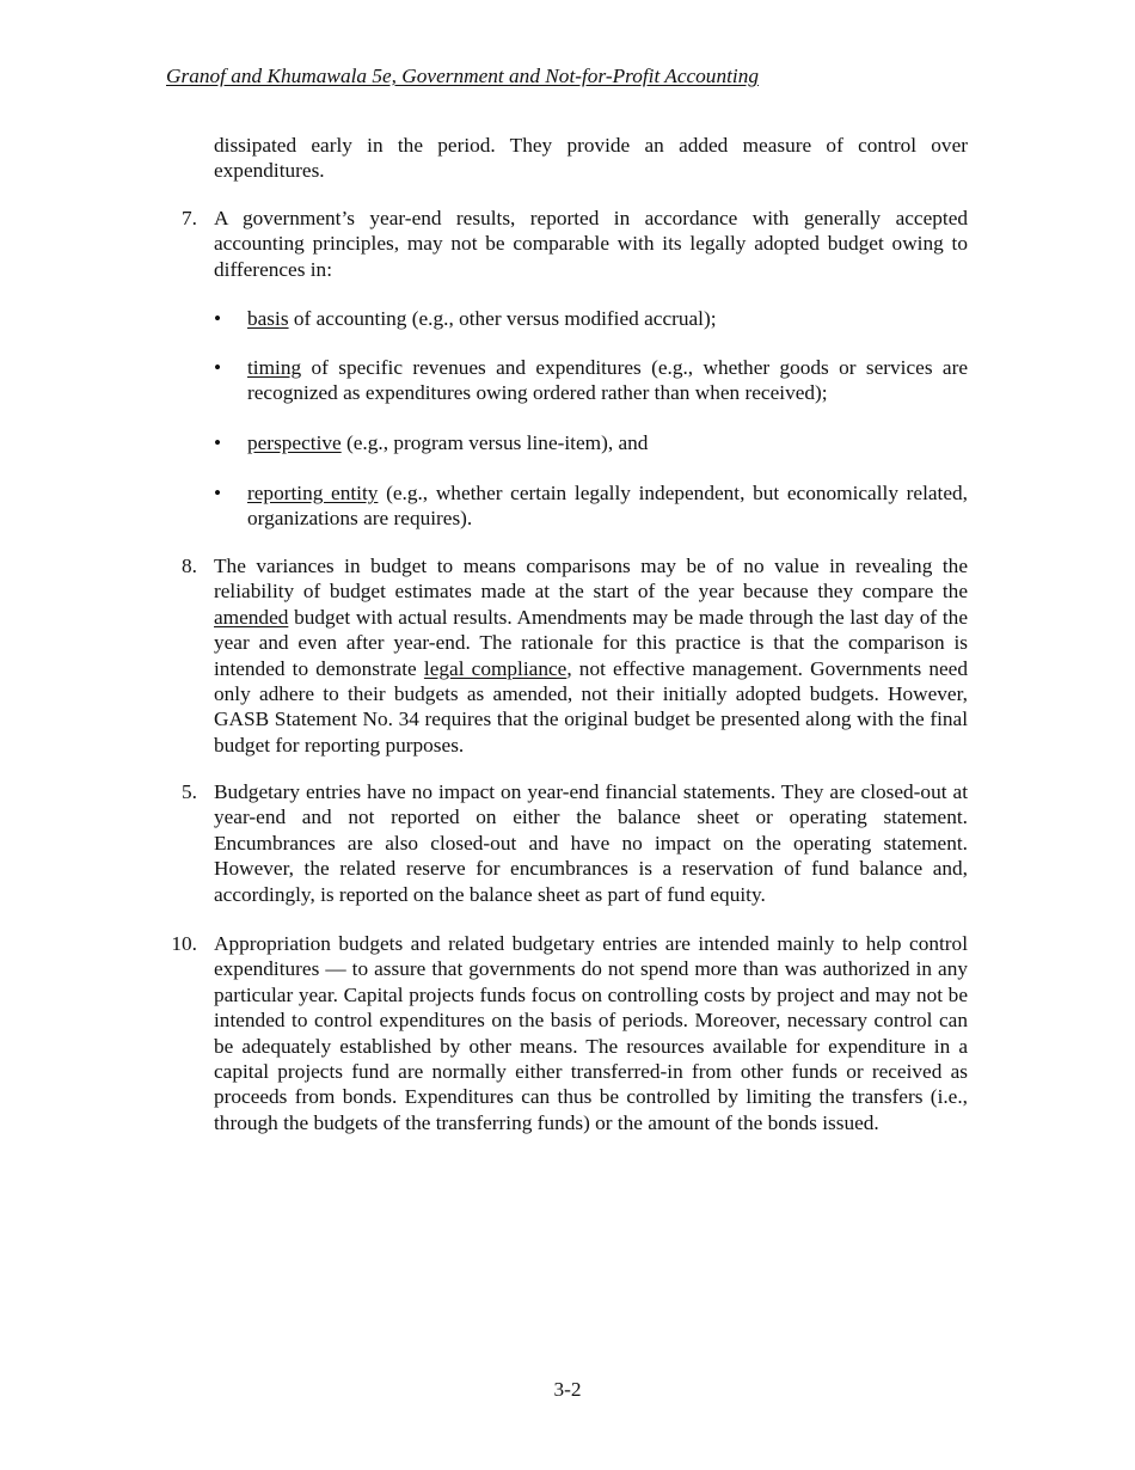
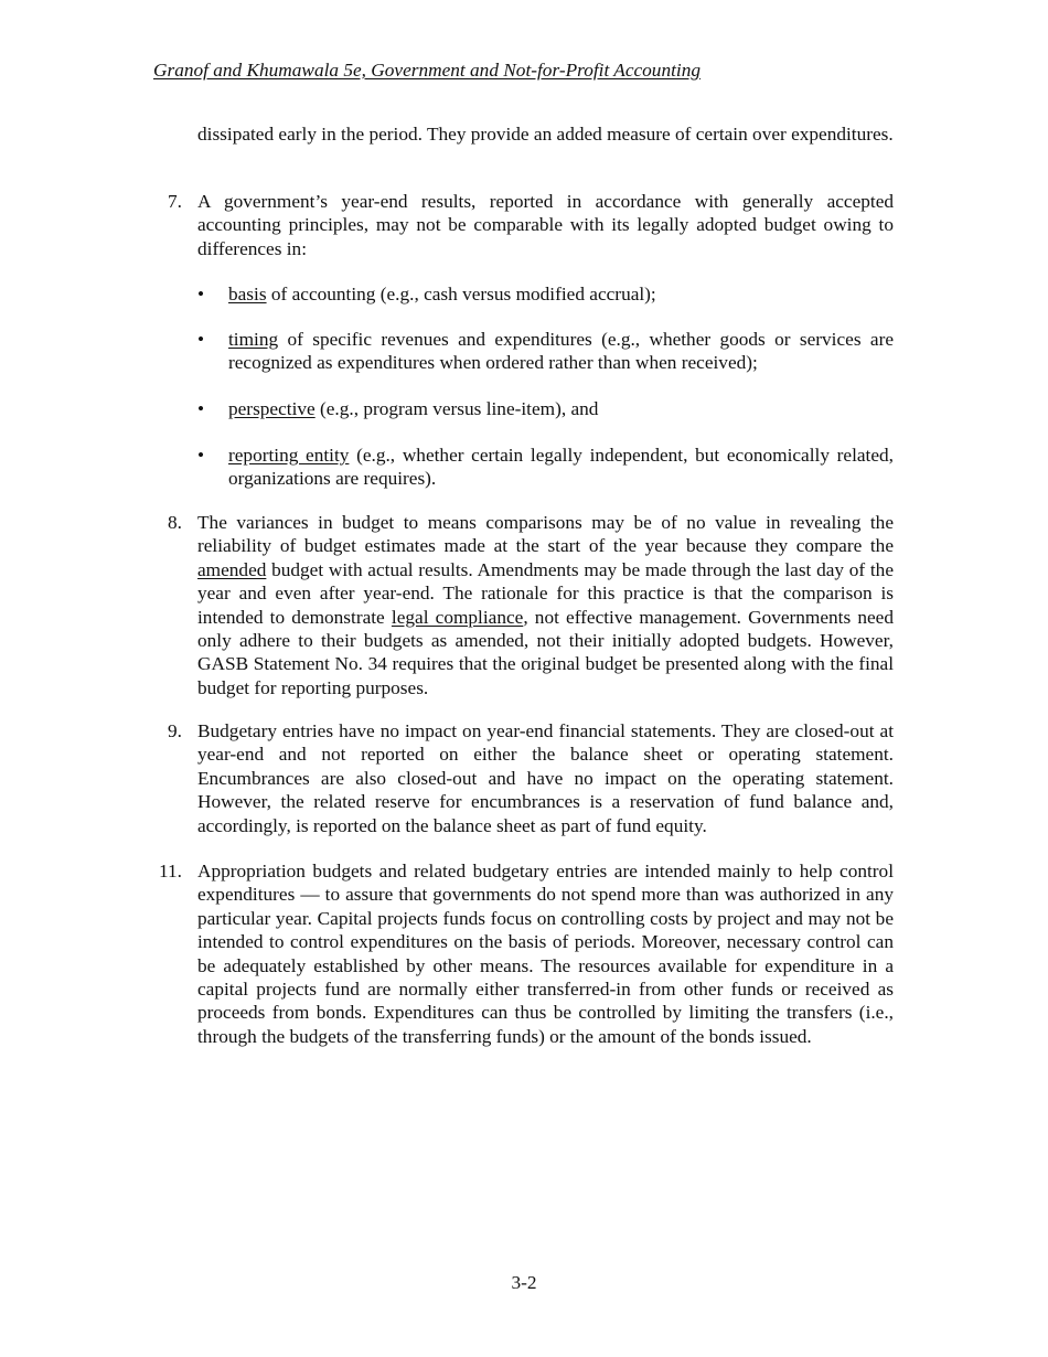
  Granof and Khumawala 5e, Government and Not-for-Profit Accounting
- dissipated early in the period. They provide an added measure of control over expenditures.
+ dissipated early in the period. They provide an added measure of certain over expenditures.
  7.
  A government’s year-end results, reported in accordance with generally accepted accounting principles, may not be comparable with its legally adopted budget owing to differences in:
  •
- basis of accounting (e.g., other versus modified accrual);
+ basis of accounting (e.g., cash versus modified accrual);
  •
- timing of specific revenues and expenditures (e.g., whether goods or services are recognized as expenditures owing ordered rather than when received);
+ timing of specific revenues and expenditures (e.g., whether goods or services are recognized as expenditures when ordered rather than when received);
  •
  perspective (e.g., program versus line-item), and
  •
  reporting entity (e.g., whether certain legally independent, but economically related, organizations are requires).
  8.
  The variances in budget to means comparisons may be of no value in revealing the reliability of budget estimates made at the start of the year because they compare the amended budget with actual results. Amendments may be made through the last day of the year and even after year-end. The rationale for this practice is that the comparison is intended to demonstrate legal compliance, not effective management. Governments need only adhere to their budgets as amended, not their initially adopted budgets. However, GASB Statement No. 34 requires that the original budget be presented along with the final budget for reporting purposes.
- 5.
+ 9.
  Budgetary entries have no impact on year-end financial statements. They are closed-out at year-end and not reported on either the balance sheet or operating statement. Encumbrances are also closed-out and have no impact on the operating statement. However, the related reserve for encumbrances is a reservation of fund balance and, accordingly, is reported on the balance sheet as part of fund equity.
- 10.
+ 11.
  Appropriation budgets and related budgetary entries are intended mainly to help control expenditures — to assure that governments do not spend more than was authorized in any particular year. Capital projects funds focus on controlling costs by project and may not be intended to control expenditures on the basis of periods. Moreover, necessary control can be adequately established by other means. The resources available for expenditure in a capital projects fund are normally either transferred-in from other funds or received as proceeds from bonds. Expenditures can thus be controlled by limiting the transfers (i.e., through the budgets of the transferring funds) or the amount of the bonds issued.
  3-2
